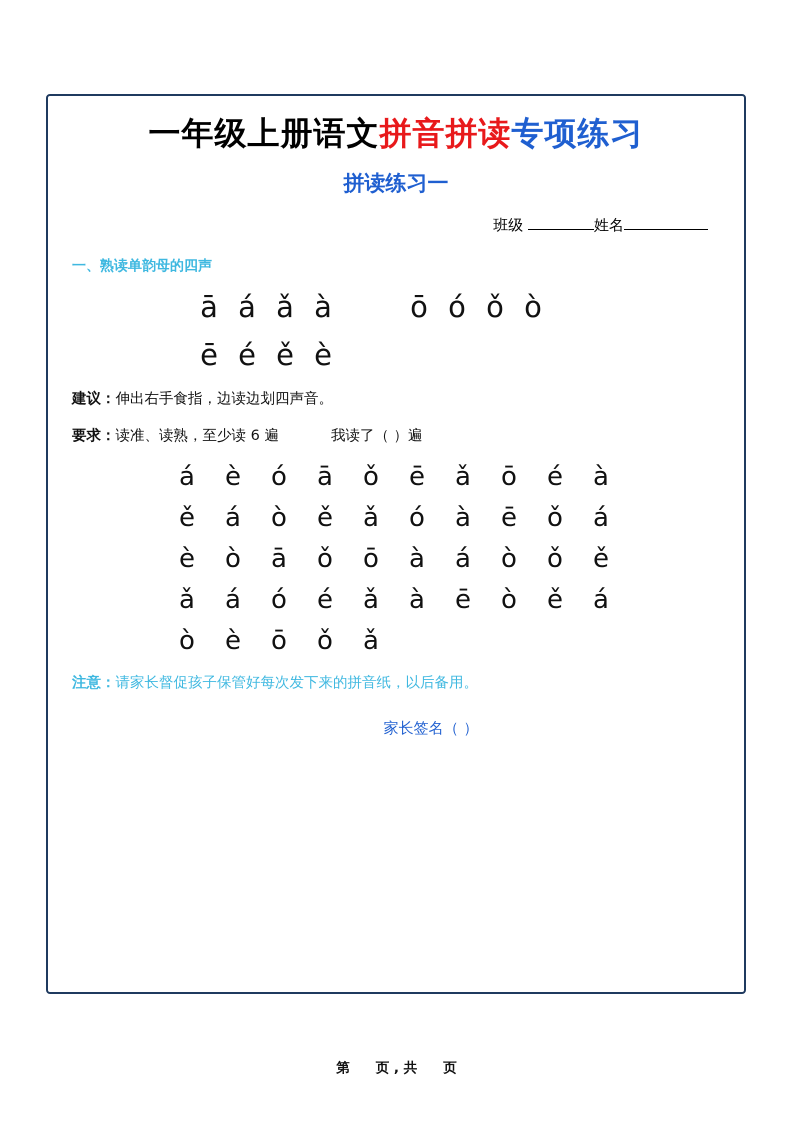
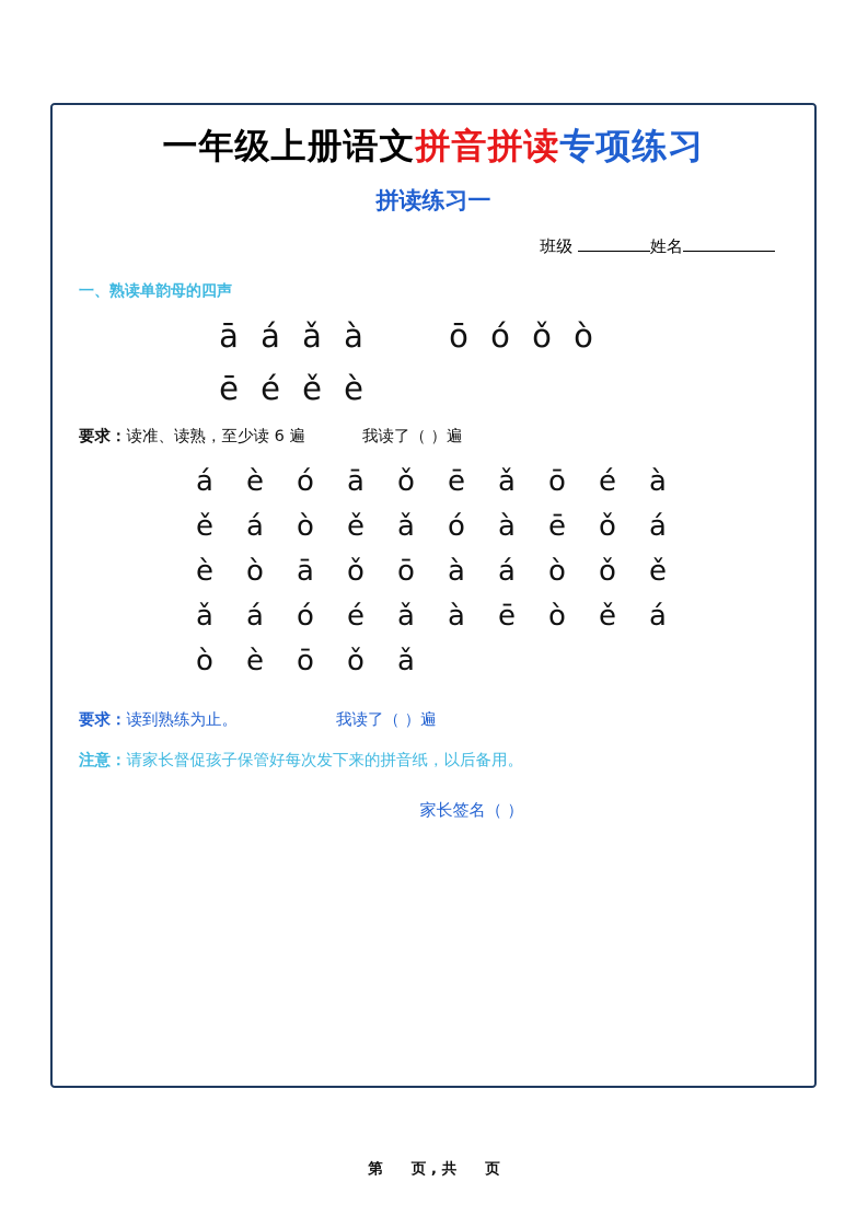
  一年级上册语文拼音拼读专项练习
  拼读练习一
  班级 姓名
  一、熟读单韵母的四声
  ā á ǎ à ō ó ǒ ò
  ē é ě è
- 建议：伸出右手食指，边读边划四声音。
  要求：读准、读熟，至少读 6 遍 我读了（ ）遍
  á è ó ā ǒ ē ǎ ō é à
  ě á ò ě ǎ ó à ē ǒ á
  è ò ā ǒ ō à á ò ǒ ě
  ǎ á ó é ǎ à ē ò ě á
  ò è ō ǒ ǎ
+ 要求：读到熟练为止。 我读了（ ）遍
  注意：请家长督促孩子保管好每次发下来的拼音纸，以后备用。
  家长签名（ ）
  第 页 , 共 页
